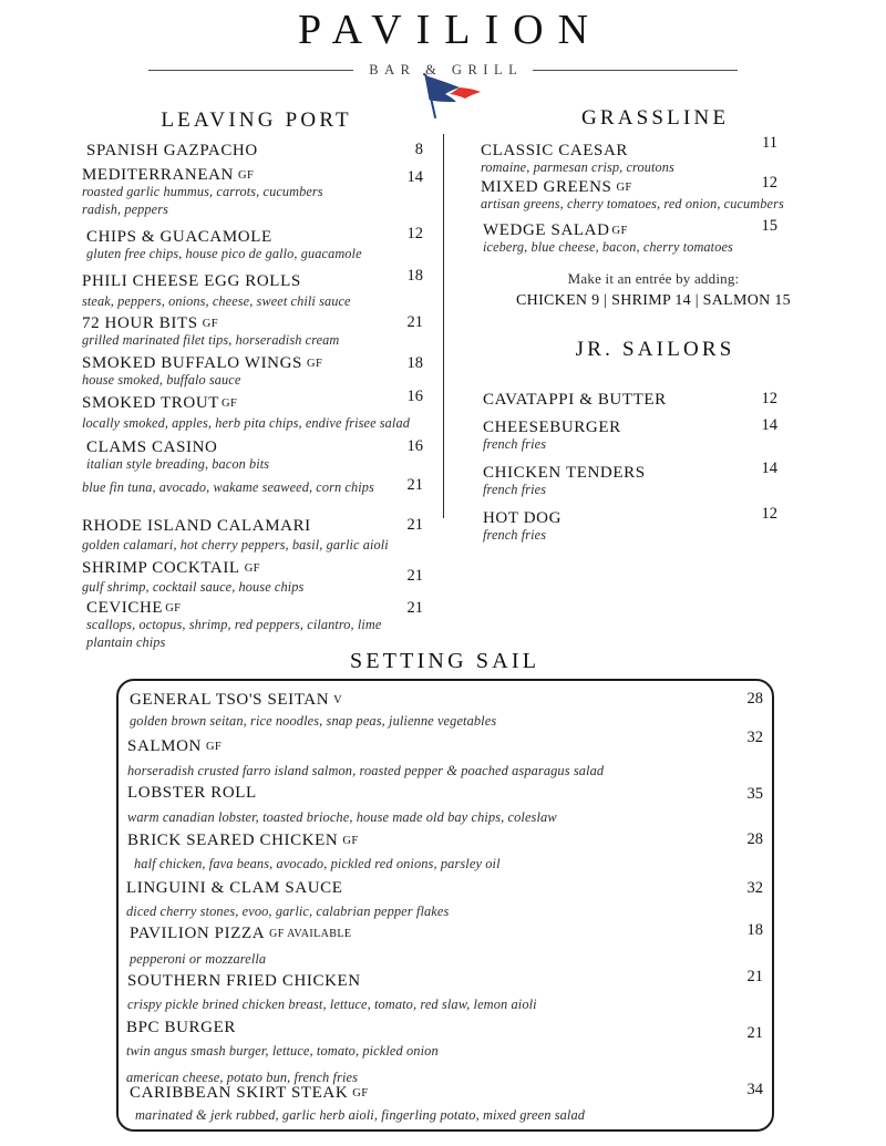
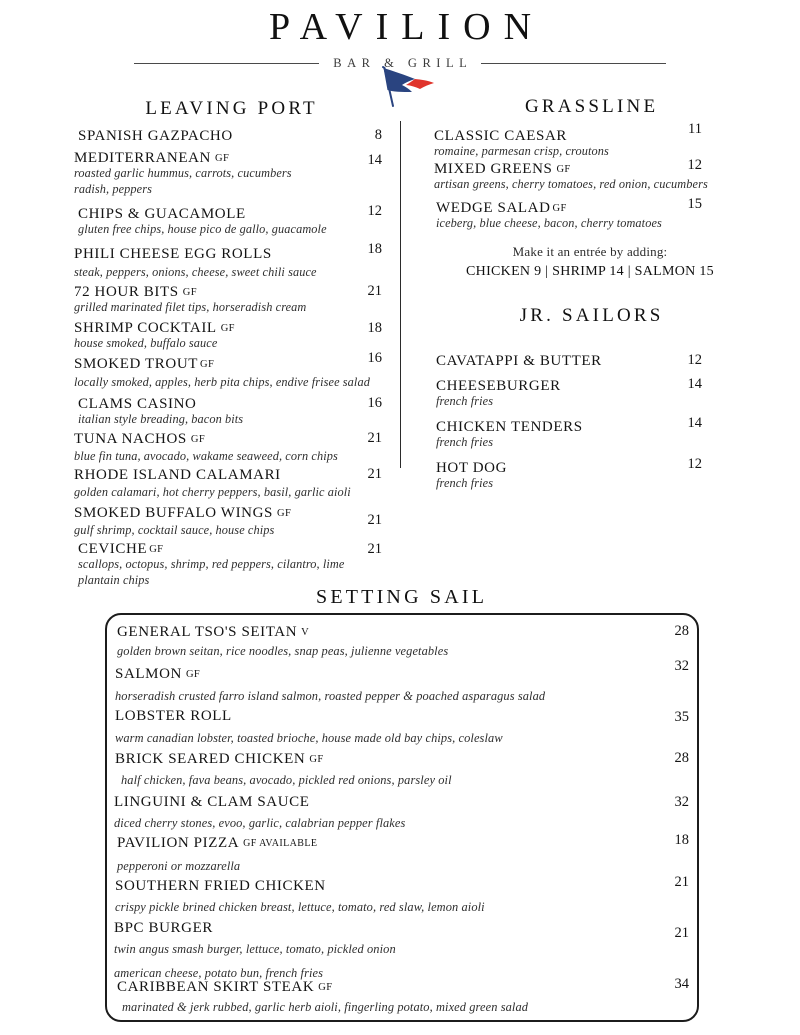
  PAVILION
  BAR & GRILL
  LEAVING PORT
  SPANISH GAZPACHO
  8
  MEDITERRANEAN GF
  roasted garlic hummus, carrots, cucumbers
  radish, peppers
  14
  CHIPS & GUACAMOLE
  gluten free chips, house pico de gallo, guacamole
  12
  PHILI CHEESE EGG ROLLS
  steak, peppers, onions, cheese, sweet chili sauce
  18
  72 HOUR BITS GF
  grilled marinated filet tips, horseradish cream
  21
- SMOKED BUFFALO WINGS GF
+ SHRIMP COCKTAIL GF
  house smoked, buffalo sauce
  18
  SMOKED TROUT GF
  locally smoked, apples, herb pita chips, endive frisee salad
  16
  CLAMS CASINO
  italian style breading, bacon bits
  16
+ TUNA NACHOS GF
  blue fin tuna, avocado, wakame seaweed, corn chips
  21
  RHODE ISLAND CALAMARI
  golden calamari, hot cherry peppers, basil, garlic aioli
  21
- SHRIMP COCKTAIL GF
+ SMOKED BUFFALO WINGS GF
  gulf shrimp, cocktail sauce, house chips
  21
  CEVICHE GF
  scallops, octopus, shrimp, red peppers, cilantro, lime
  plantain chips
  21
  GRASSLINE
  CLASSIC CAESAR
  romaine, parmesan crisp, croutons
  11
  MIXED GREENS GF
  artisan greens, cherry tomatoes, red onion, cucumbers
  12
  WEDGE SALAD GF
  iceberg, blue cheese, bacon, cherry tomatoes
  15
  Make it an entrée by adding:
  CHICKEN 9 | SHRIMP 14 | SALMON 15
  JR. SAILORS
  CAVATAPPI & BUTTER
  12
  CHEESEBURGER
  french fries
  14
  CHICKEN TENDERS
  french fries
  14
  HOT DOG
  french fries
  12
  SETTING SAIL
  GENERAL TSO'S SEITAN V
  golden brown seitan, rice noodles, snap peas, julienne vegetables
  28
  SALMON GF
  horseradish crusted farro island salmon, roasted pepper & poached asparagus salad
  32
  LOBSTER ROLL
  warm canadian lobster, toasted brioche, house made old bay chips, coleslaw
  35
  BRICK SEARED CHICKEN GF
  half chicken, fava beans, avocado, pickled red onions, parsley oil
  28
  LINGUINI & CLAM SAUCE
  diced cherry stones, evoo, garlic, calabrian pepper flakes
  32
  PAVILION PIZZA GF AVAILABLE
  pepperoni or mozzarella
  18
  SOUTHERN FRIED CHICKEN
  crispy pickle brined chicken breast, lettuce, tomato, red slaw, lemon aioli
  21
  BPC BURGER
  twin angus smash burger, lettuce, tomato, pickled onion
  american cheese, potato bun, french fries
  21
  CARIBBEAN SKIRT STEAK GF
  marinated & jerk rubbed, garlic herb aioli, fingerling potato, mixed green salad
  34
